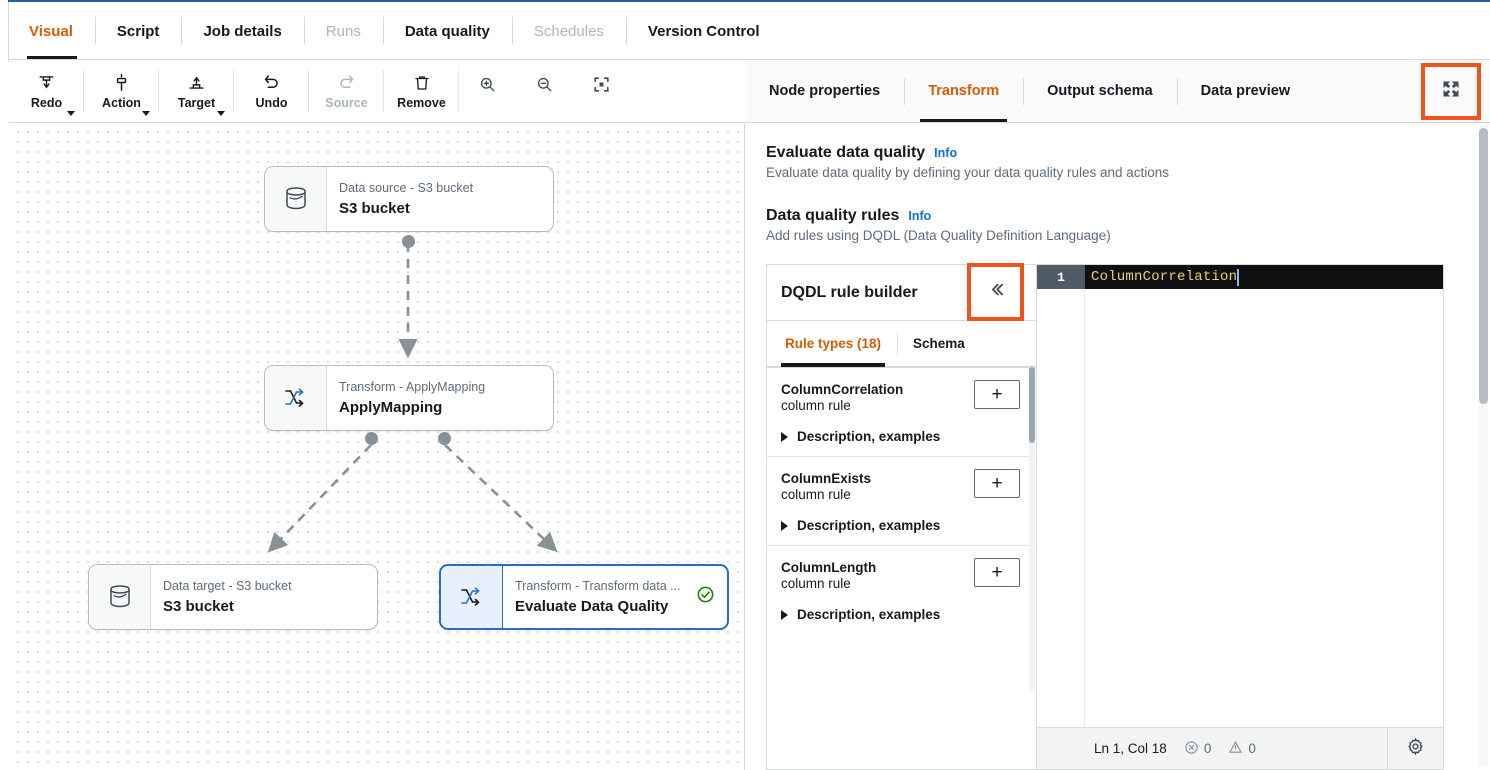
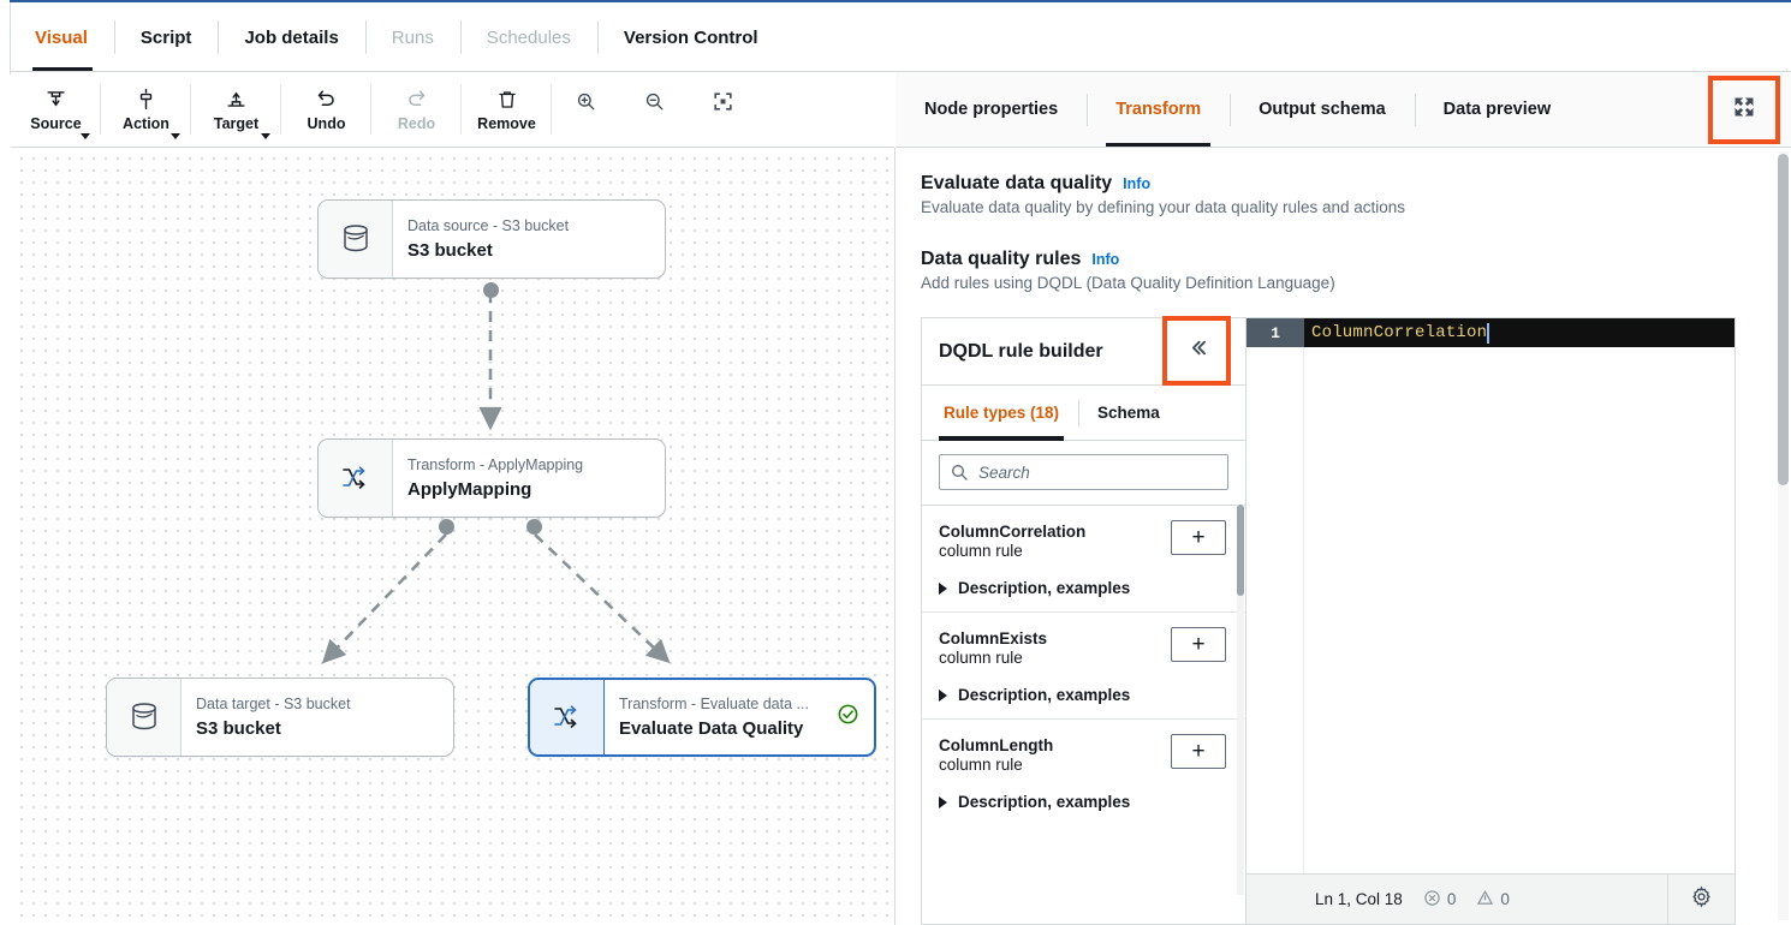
  Visual
  Script
  Job details
  Runs
- Data quality
  Schedules
  Version Control
- Redo
+ Source
  Action
  Target
  Undo
- Source
+ Redo
  Remove
  Data source - S3 bucket
  S3 bucket
  Transform - ApplyMapping
  ApplyMapping
  Data target - S3 bucket
  S3 bucket
- Transform - Transform data ...
+ Transform - Evaluate data ...
  Evaluate Data Quality
  Node properties
  Transform
  Output schema
  Data preview
  Evaluate data quality
  Info
  Evaluate data quality by defining your data quality rules and actions
  Data quality rules
  Info
  Add rules using DQDL (Data Quality Definition Language)
  DQDL rule builder
  Rule types (18)
  Schema
+ Search
  ColumnCorrelation
  column rule
  +
  Description, examples
  ColumnExists
  column rule
  +
  Description, examples
  ColumnLength
  column rule
  +
  Description, examples
  1
  ColumnCorrelation
  Ln 1, Col 18
  0
  0
